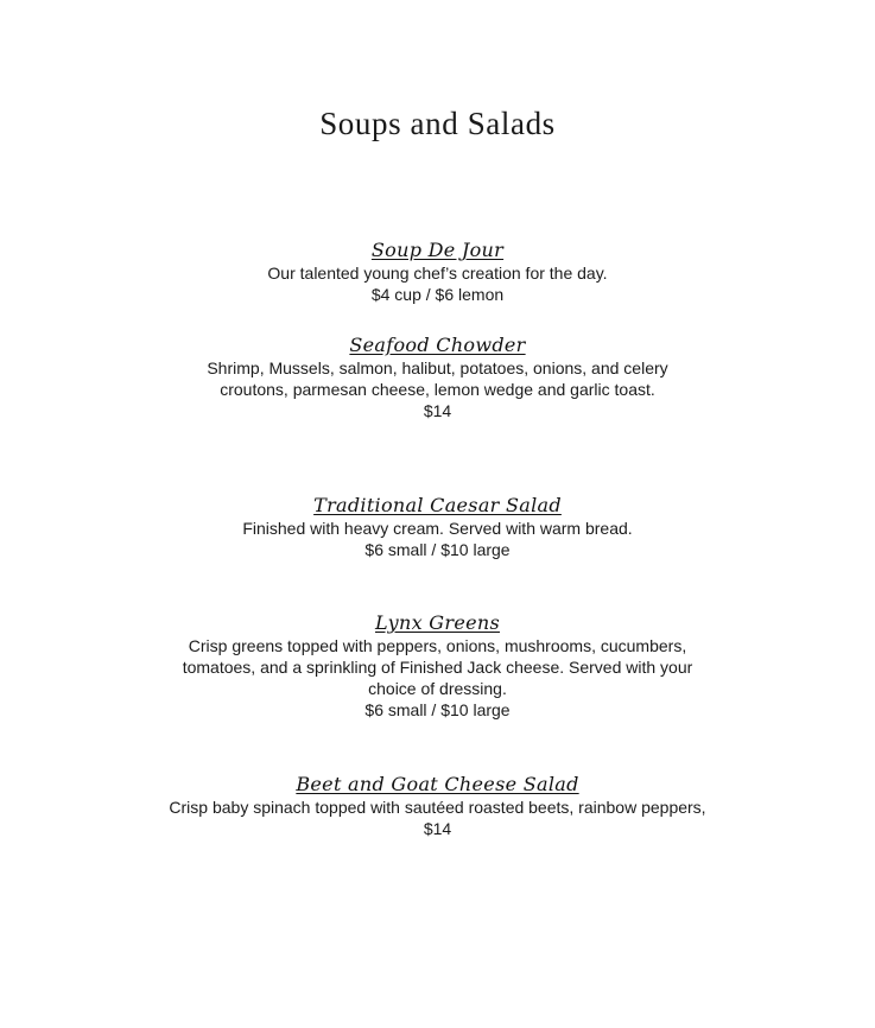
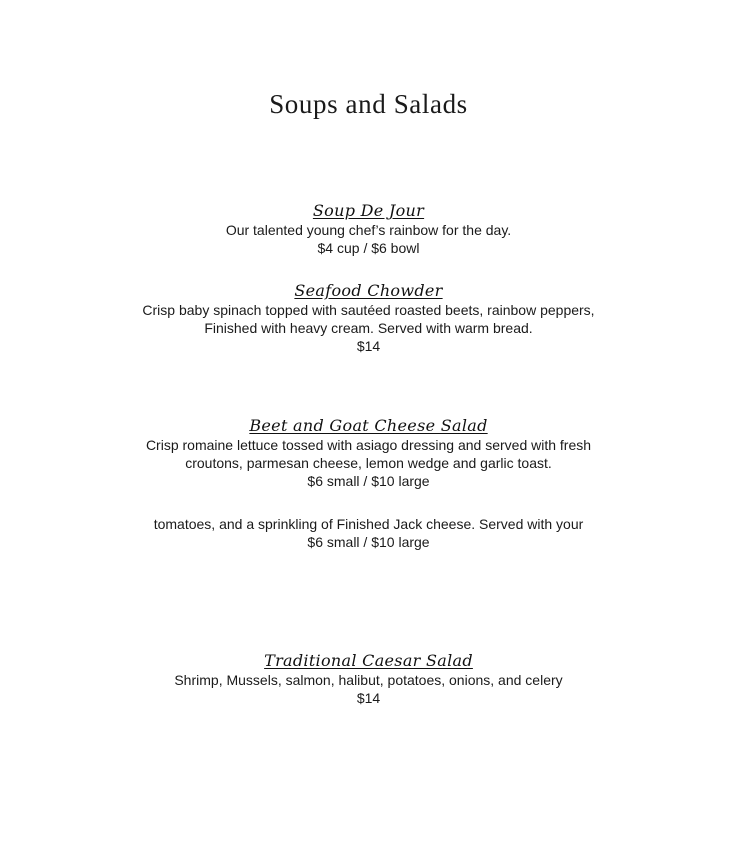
  Soups and Salads
  Soup De Jour
- Our talented young chef’s creation for the day.
+ Our talented young chef’s rainbow for the day.
- $4 cup / $6 lemon
+ $4 cup / $6 bowl
  Seafood Chowder
- Shrimp, Mussels, salmon, halibut, potatoes, onions, and celery
+ Crisp baby spinach topped with sautéed roasted beets, rainbow peppers,
- croutons, parmesan cheese, lemon wedge and garlic toast.
+ Finished with heavy cream. Served with warm bread.
  $14
- Traditional Caesar Salad
+ Beet and Goat Cheese Salad
+ Crisp romaine lettuce tossed with asiago dressing and served with fresh
- Finished with heavy cream. Served with warm bread.
+ croutons, parmesan cheese, lemon wedge and garlic toast.
  $6 small / $10 large
- Lynx Greens
- Crisp greens topped with peppers, onions, mushrooms, cucumbers,
  tomatoes, and a sprinkling of Finished Jack cheese. Served with your
- choice of dressing.
  $6 small / $10 large
- Beet and Goat Cheese Salad
+ Traditional Caesar Salad
- Crisp baby spinach topped with sautéed roasted beets, rainbow peppers,
+ Shrimp, Mussels, salmon, halibut, potatoes, onions, and celery
  $14
